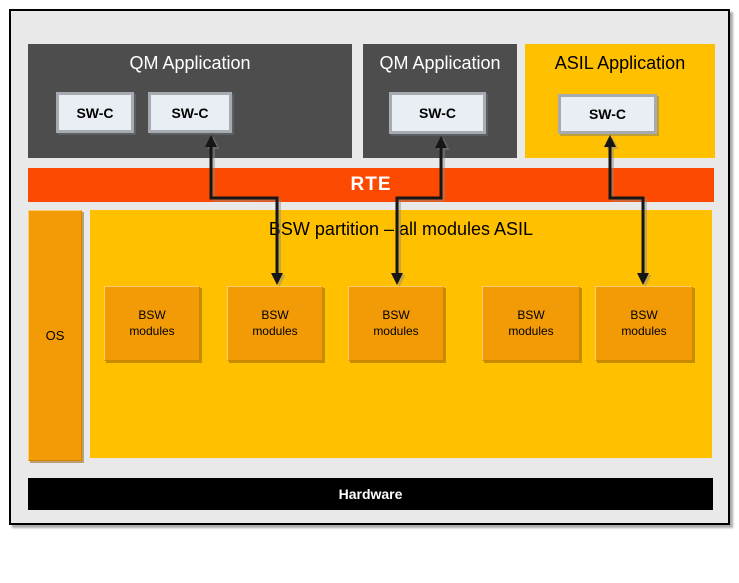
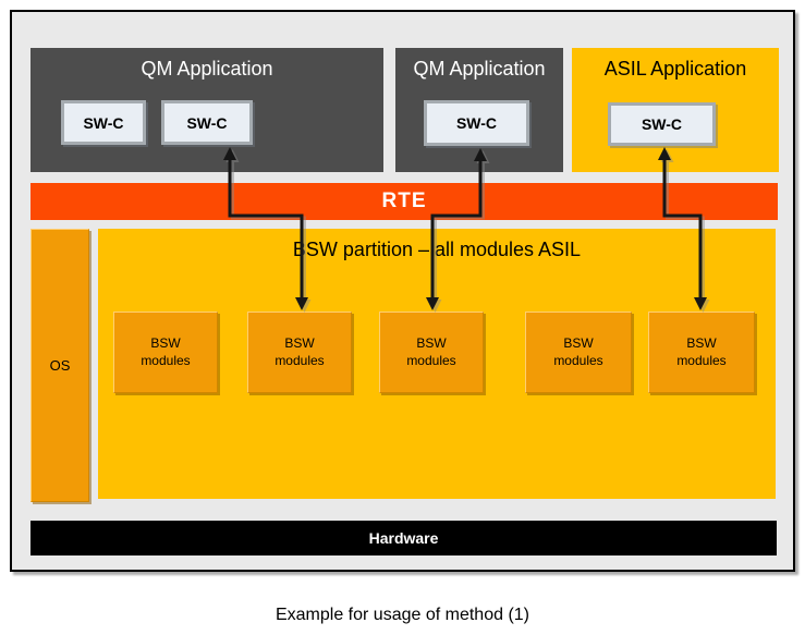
  QM Application
  SW-C
  SW-C
  QM Application
  SW-C
  ASIL Application
  SW-C
  RTE
  OS
  BSW partition – all modules ASIL
  BSW
  modules
  BSW
  modules
  BSW
  modules
  BSW
  modules
  BSW
  modules
  Hardware
+ Example for usage of method (1)
